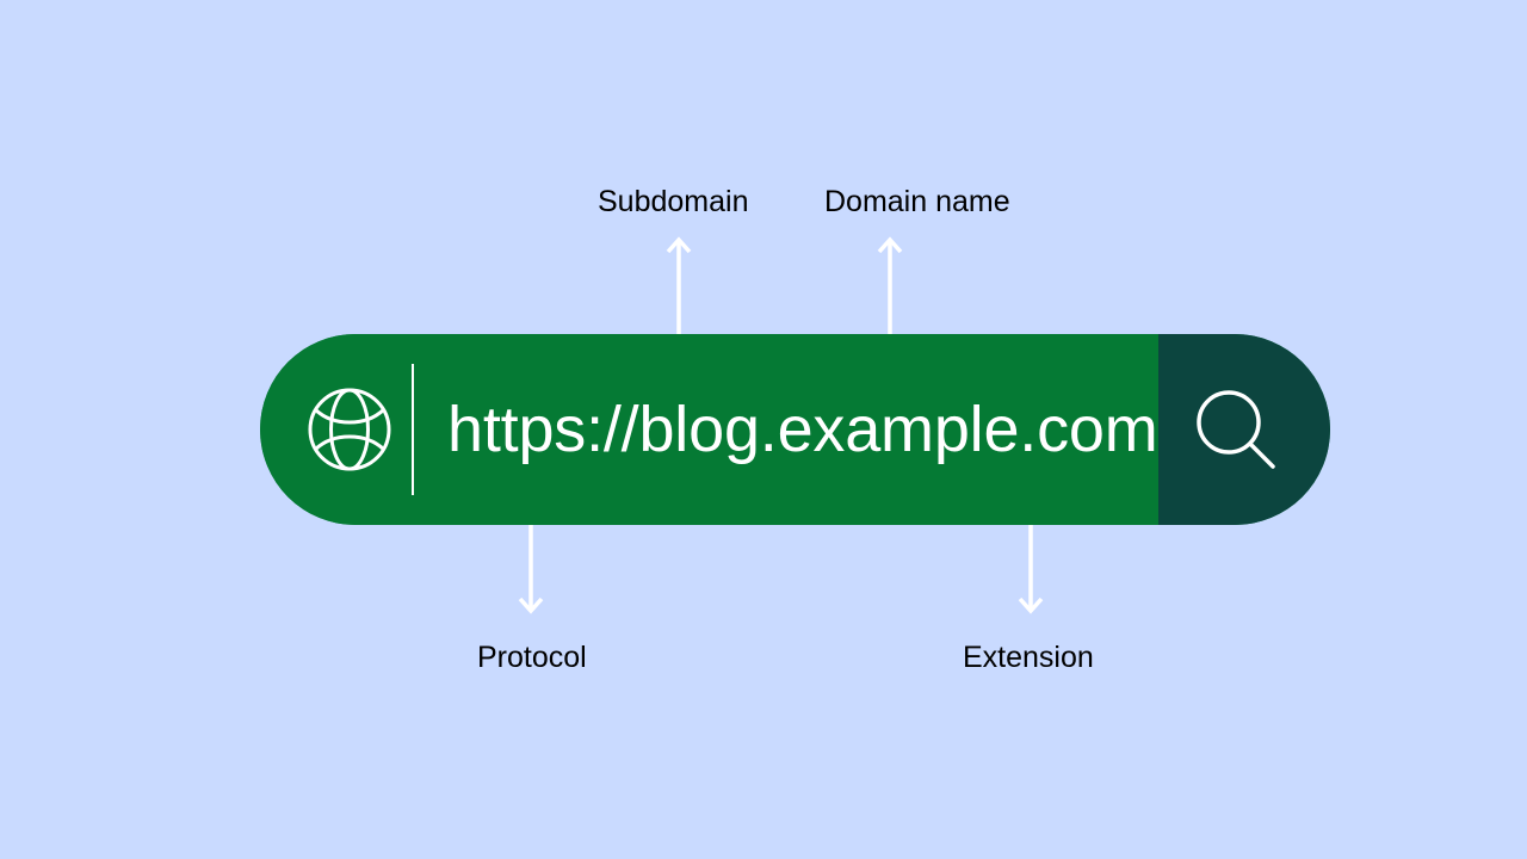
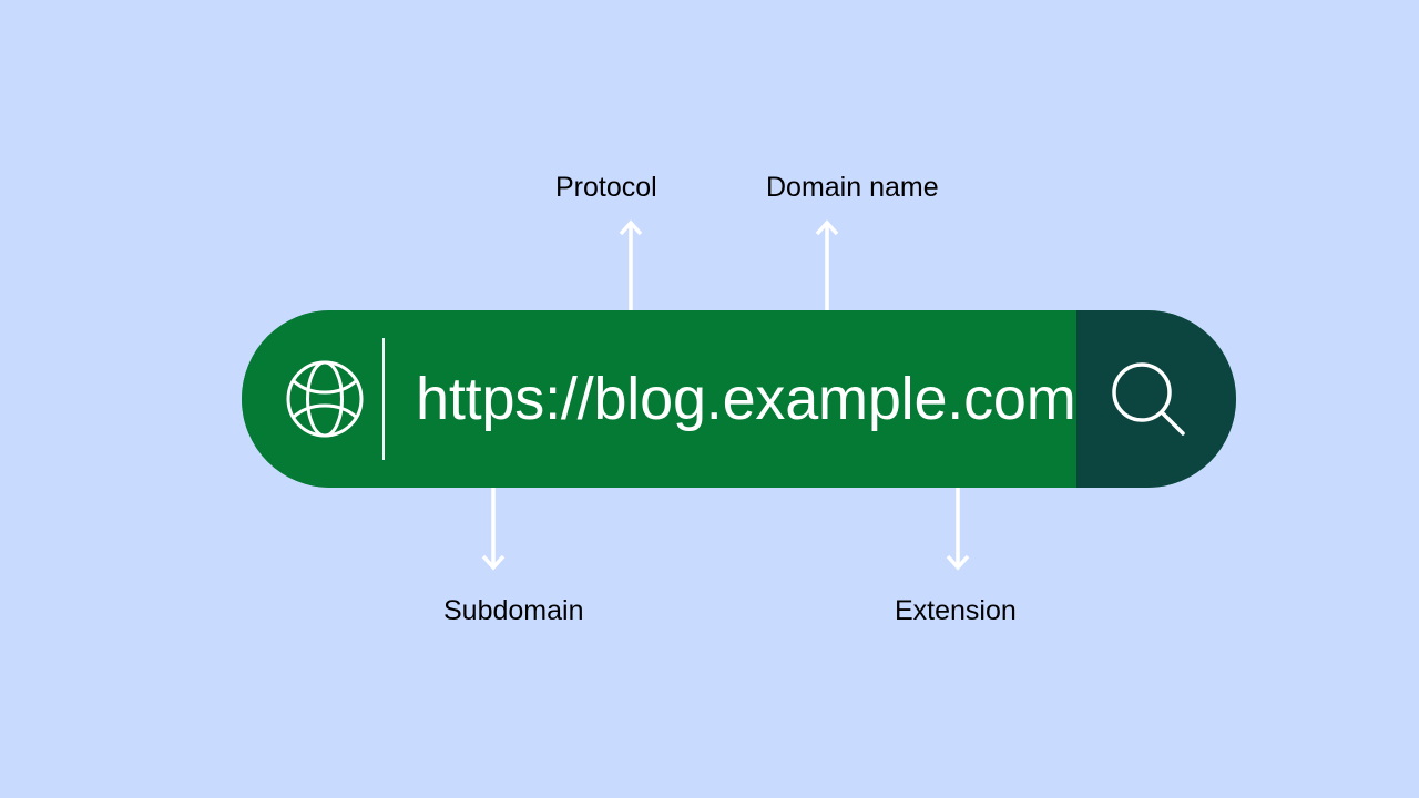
- Subdomain
+ Protocol
  Domain name
- Protocol
+ Subdomain
  Extension
  https://blog.example.com
